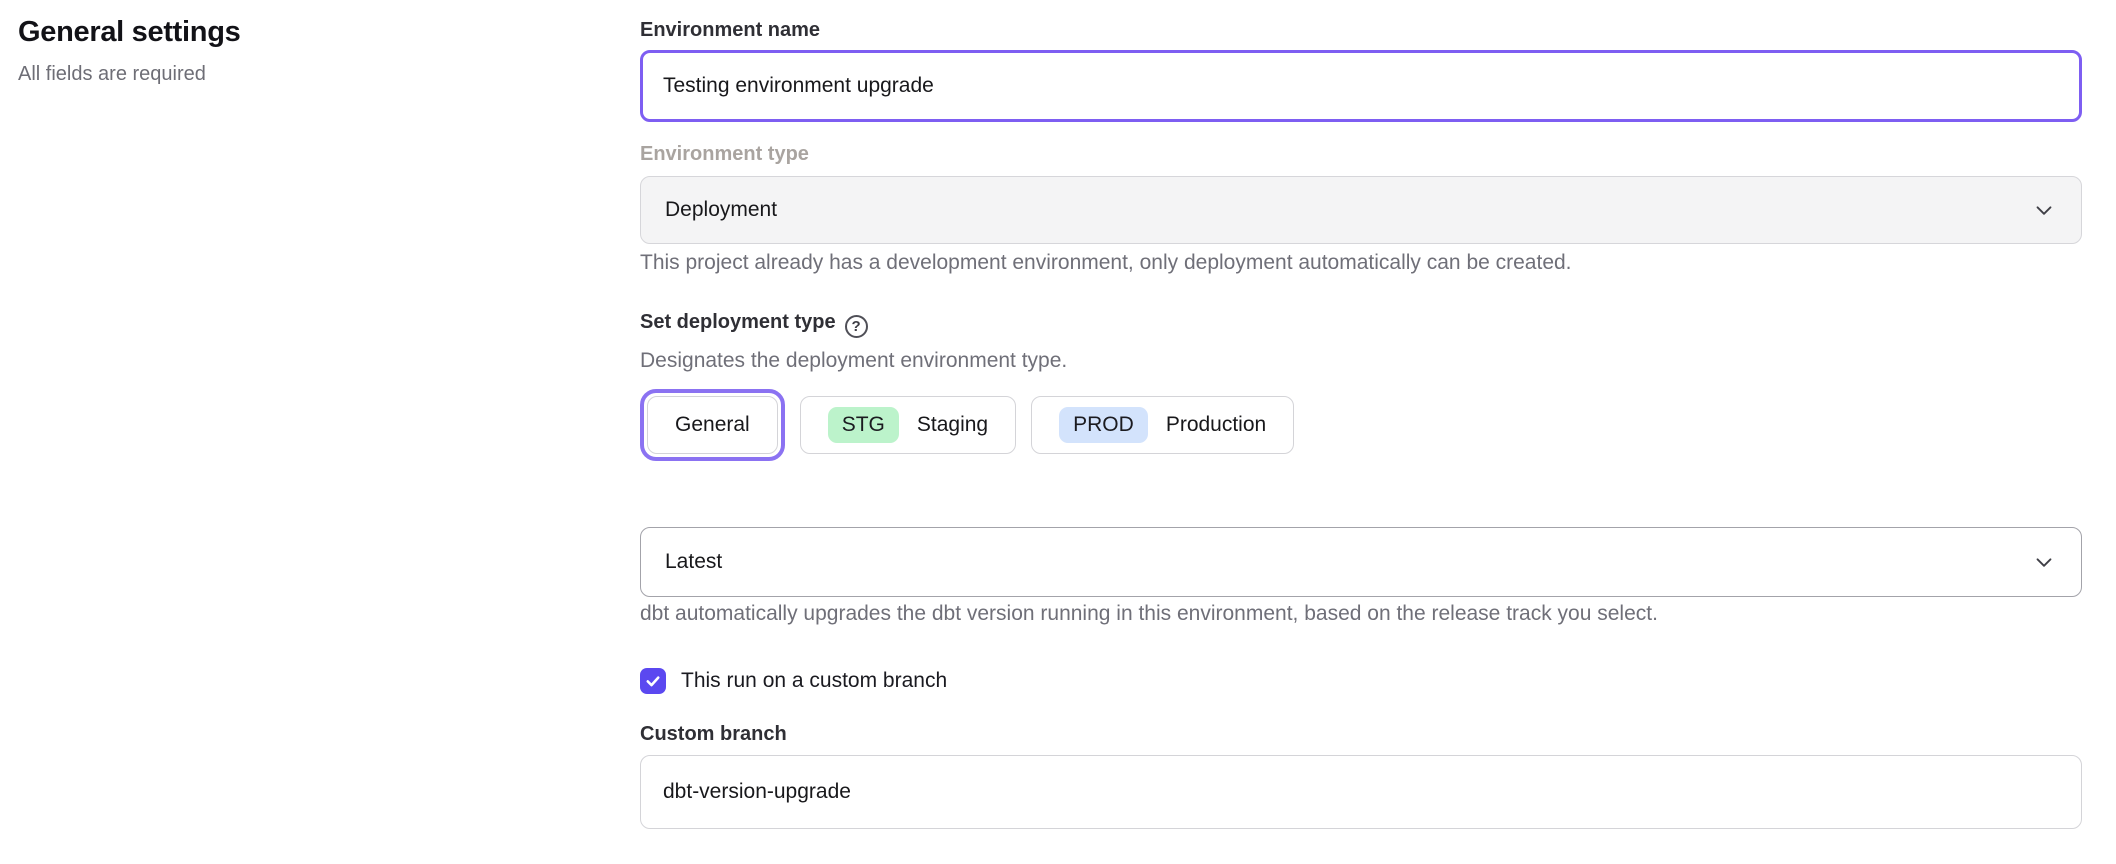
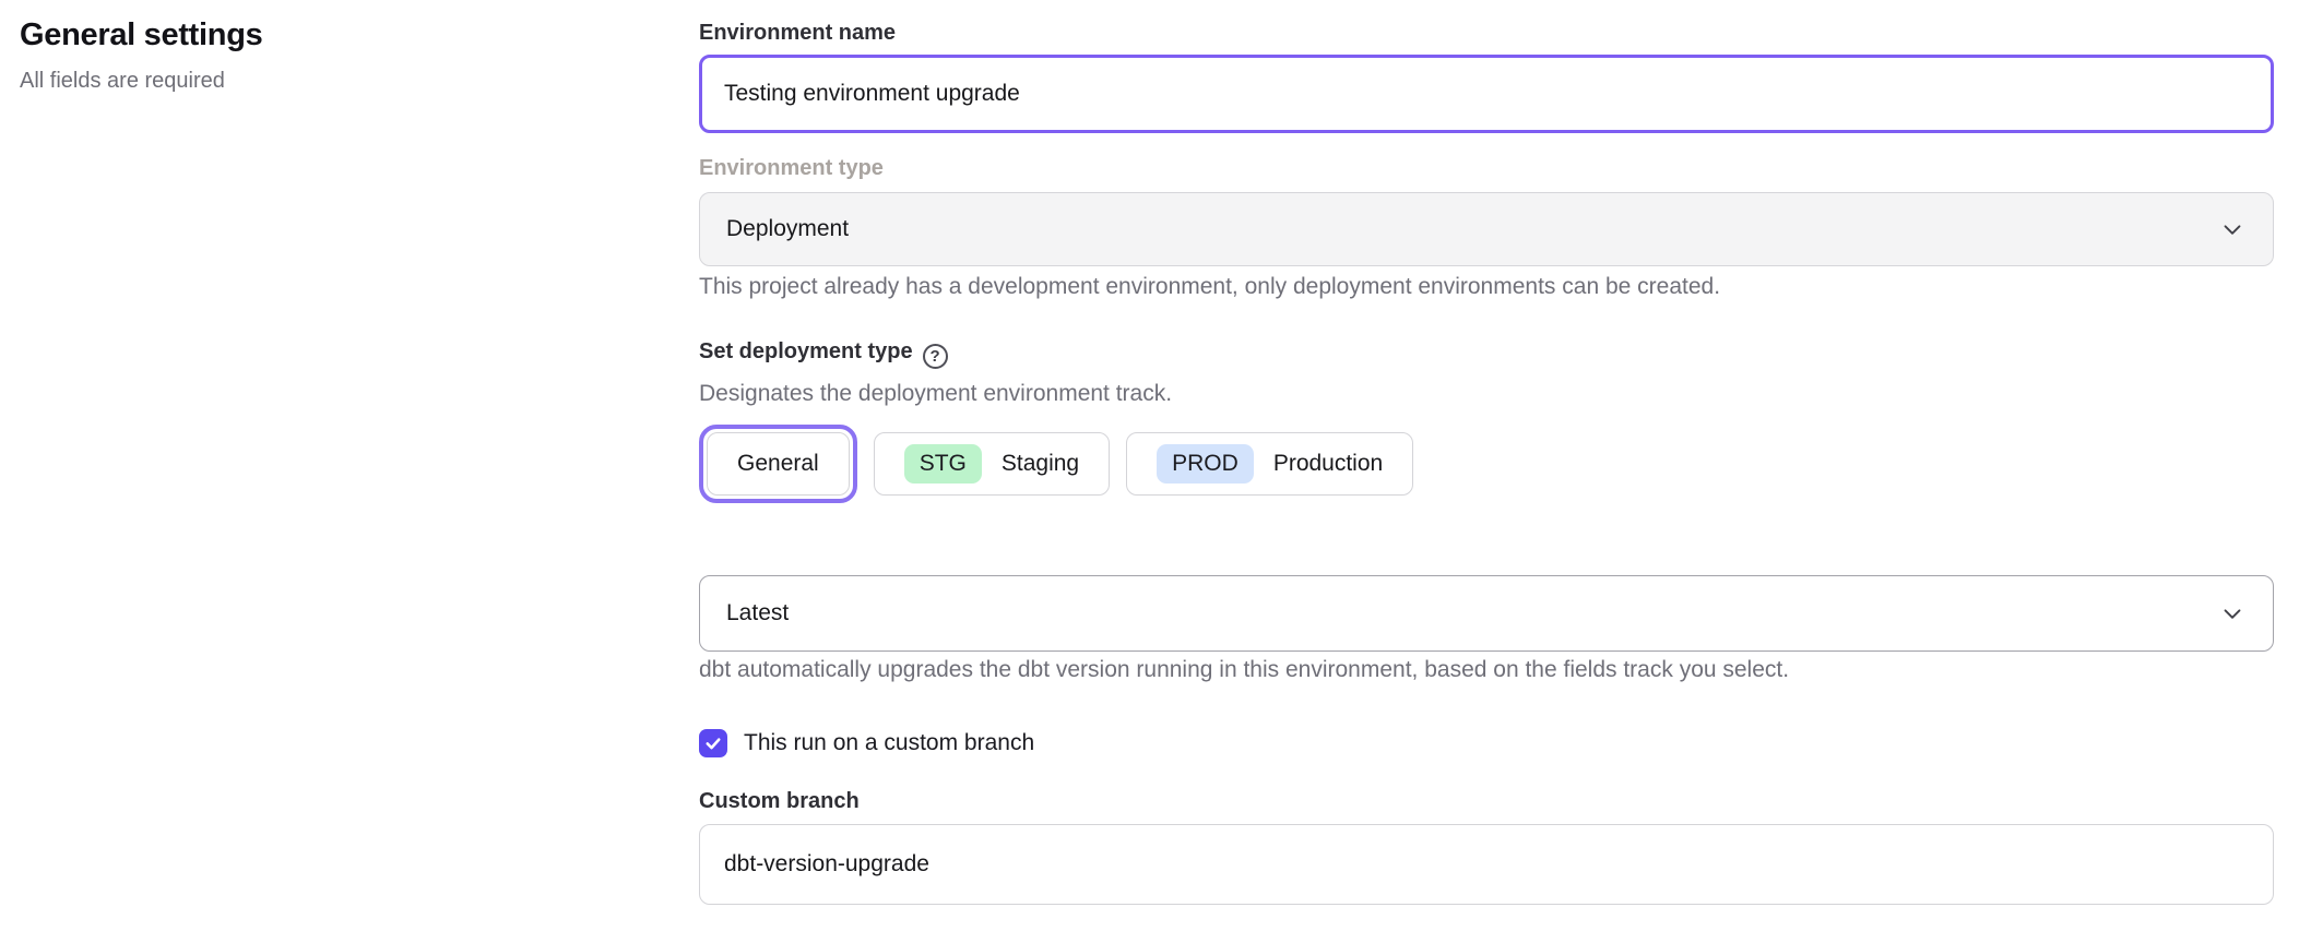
  General settings
  All fields are required
  Environment name
  Testing environment upgrade
  Environment type
  Deployment
- This project already has a development environment, only deployment automatically can be created.
+ This project already has a development environment, only deployment environments can be created.
  Set deployment type ?
- Designates the deployment environment type.
+ Designates the deployment environment track.
  General
  STG
  Staging
  PROD
  Production
  Latest
- dbt automatically upgrades the dbt version running in this environment, based on the release track you select.
+ dbt automatically upgrades the dbt version running in this environment, based on the fields track you select.
  This run on a custom branch
  Custom branch
  dbt-version-upgrade
